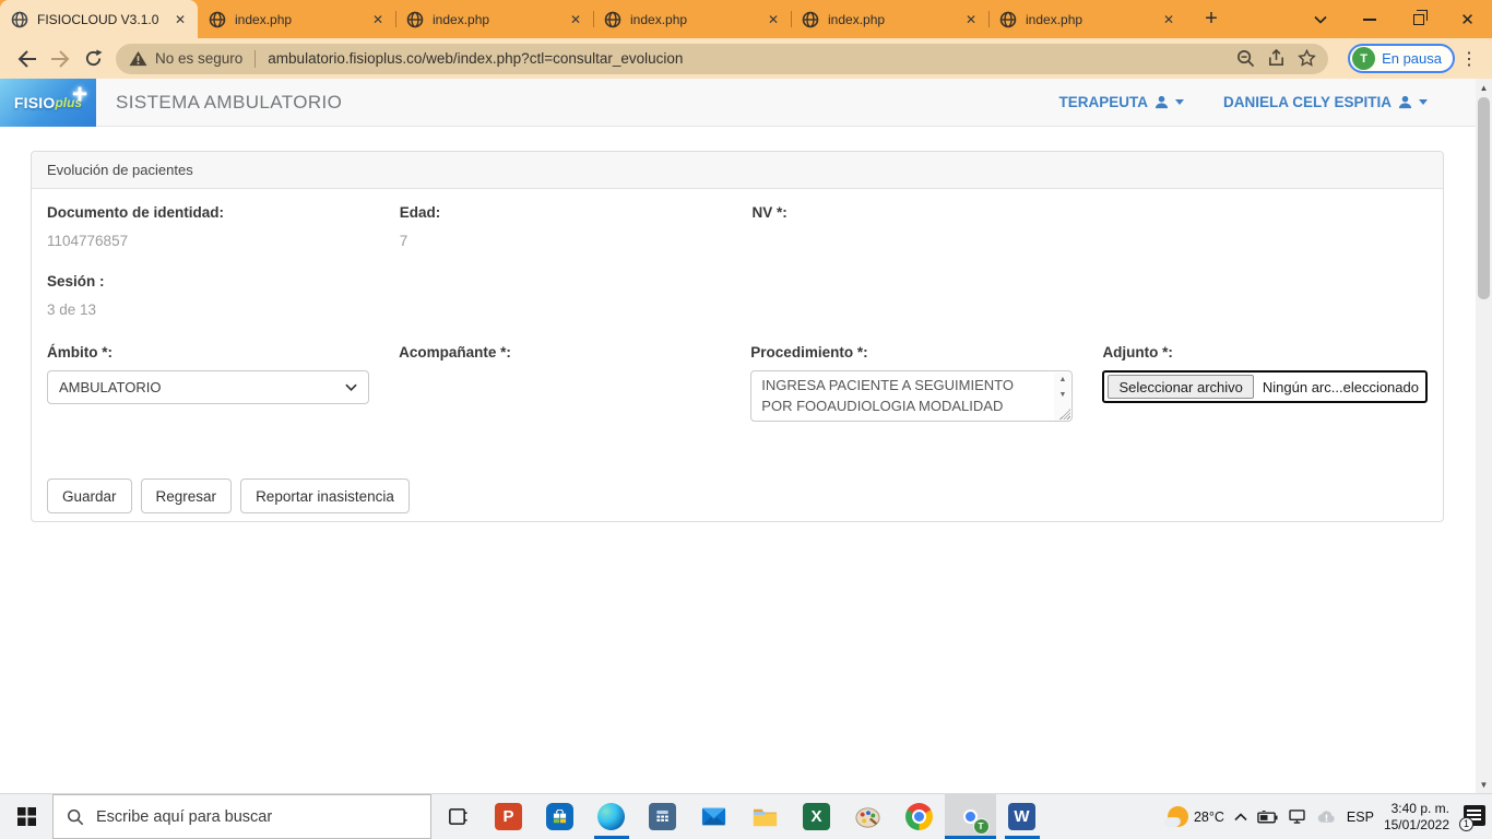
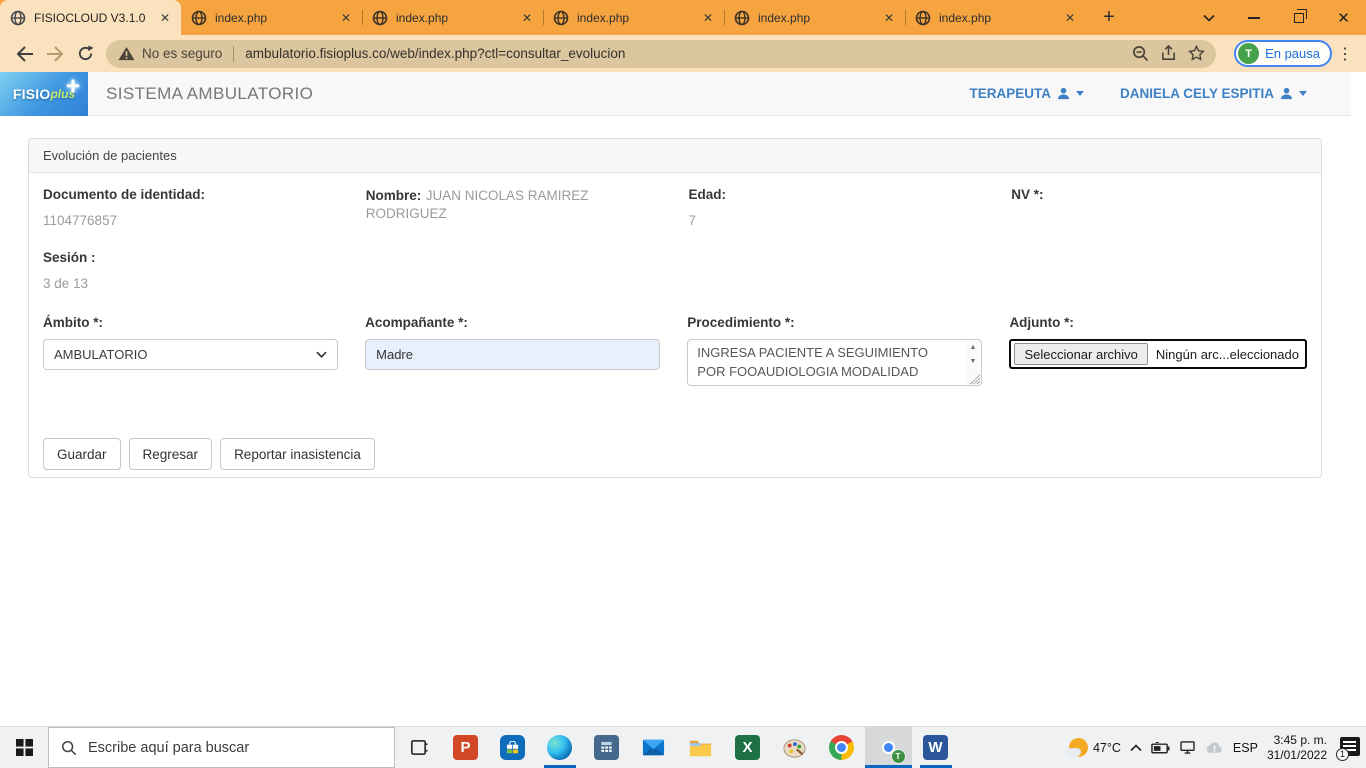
  FISIOCLOUD V3.1.0
  ✕
  index.php
  ✕
  index.php
  ✕
  index.php
  ✕
  index.php
  ✕
  index.php
  ✕
  +
  ✕
  No es seguro
  ambulatorio.fisioplus.co/web/index.php?ctl=consultar_evolucion
  T
  En pausa
  ⋮
  FISIO
  plus
  +
  SISTEMA AMBULATORIO
  TERAPEUTA
  DANIELA CELY ESPITIA
- ▲
- ▼
  Evolución de pacientes
  Documento de identidad:
  1104776857
+ Nombre: JUAN NICOLAS RAMIREZ RODRIGUEZ
  Edad:
  7
  NV *:
  Sesión :
  3 de 13
  Ámbito *:
  AMBULATORIO
  Acompañante *:
+ Madre
  Procedimiento *:
  Adjunto *:
  Seleccionar archivo
  Ningún arc...eleccionado
  Guardar
  Regresar
  Reportar inasistencia
  Escribe aquí para buscar
  P
  X
  T
  W
- 28°C
+ 47°C
  ESP
- 3:40 p. m.
+ 3:45 p. m.
- 15/01/2022
+ 31/01/2022
  1
